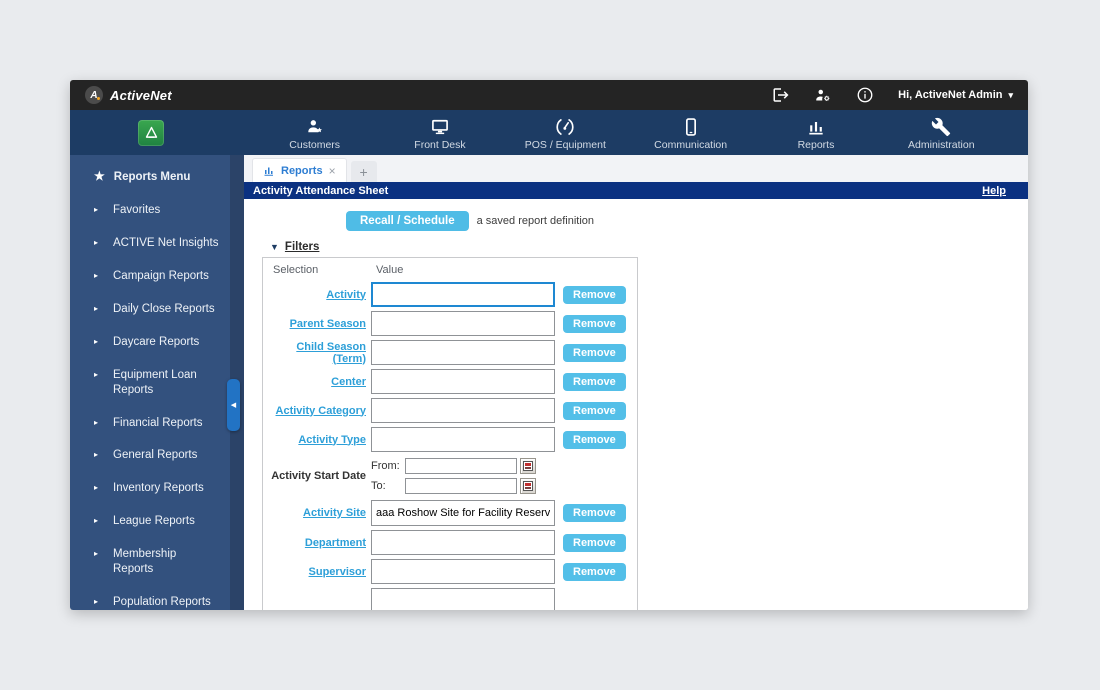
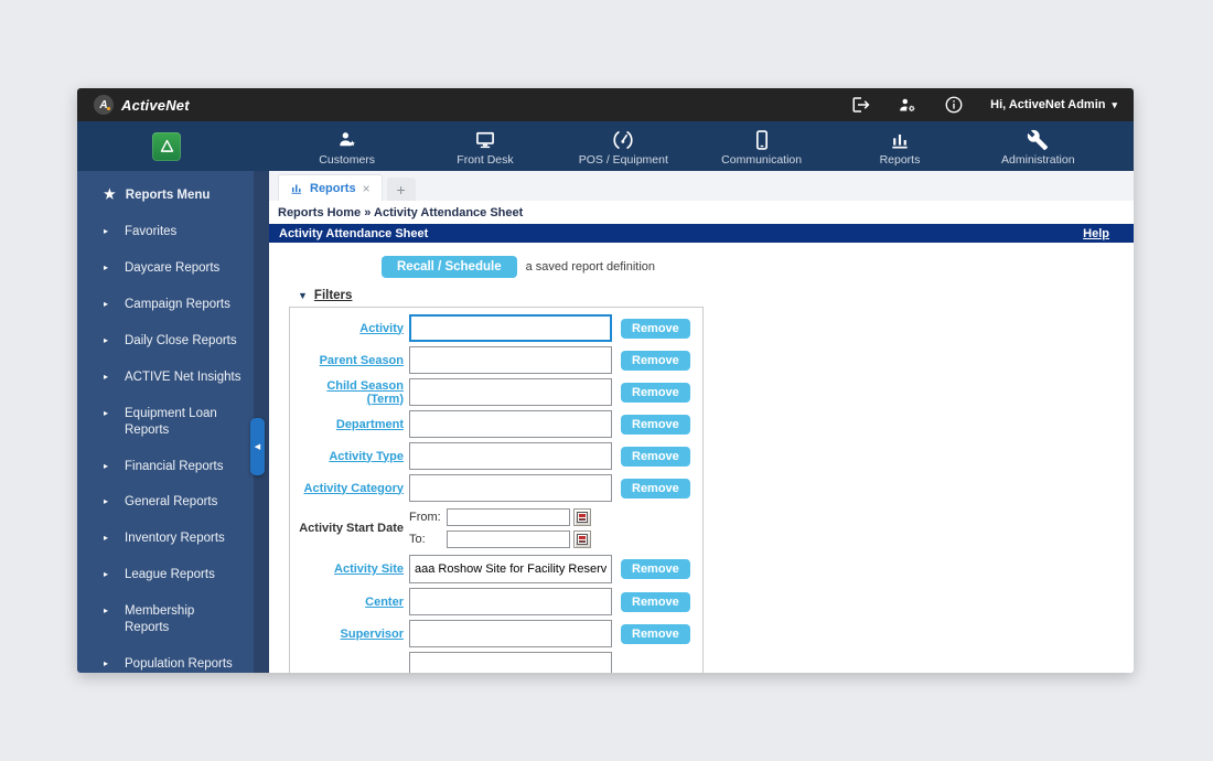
  A
  ActiveNet
  Hi, ActiveNet Admin
  ▾
  Customers
  Front Desk
  POS / Equipment
  Communication
  Reports
  Administration
  ★
  Reports Menu
  ▸
  Favorites
  ▸
- ACTIVE Net Insights
+ Daycare Reports
  ▸
  Campaign Reports
  ▸
  Daily Close Reports
  ▸
- Daycare Reports
+ ACTIVE Net Insights
  ▸
  Equipment Loan Reports
  ▸
  Financial Reports
  ▸
  General Reports
  ▸
  Inventory Reports
  ▸
  League Reports
  ▸
  Membership Reports
  ▸
  Population Reports
  Reports
  ×
  +
+ Reports Home » Activity Attendance Sheet
  Activity Attendance Sheet
  Help
  Recall / Schedule
  a saved report definition
  ▼
  Filters
- Selection
- Value
  Activity
  Remove
  Parent Season
  Remove
  Child Season (Term)
  Remove
- Center
+ Department
  Remove
- Activity Category
+ Activity Type
  Remove
- Activity Type
+ Activity Category
  Remove
  Activity Start Date
  From:
  To:
  Activity Site
  aaa Roshow Site for Facility Reserv
  Remove
- Department
+ Center
  Remove
  Supervisor
  Remove
